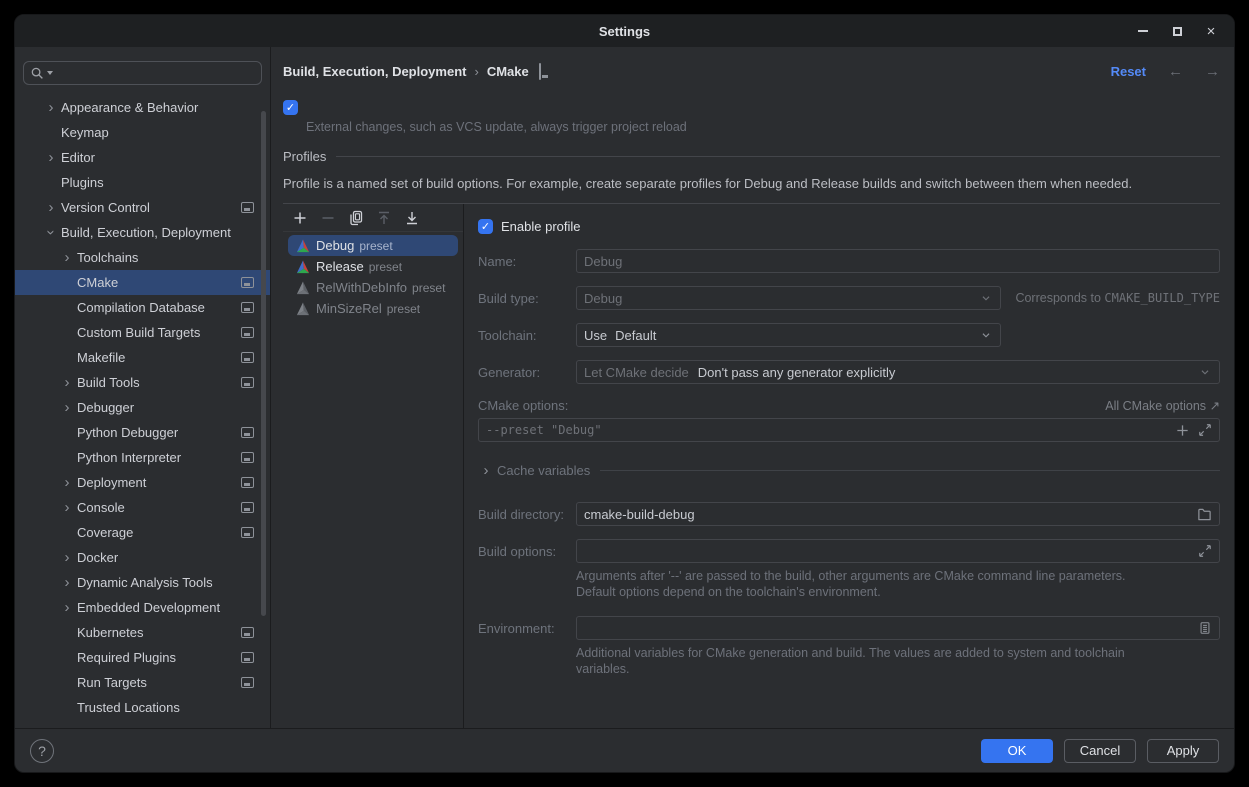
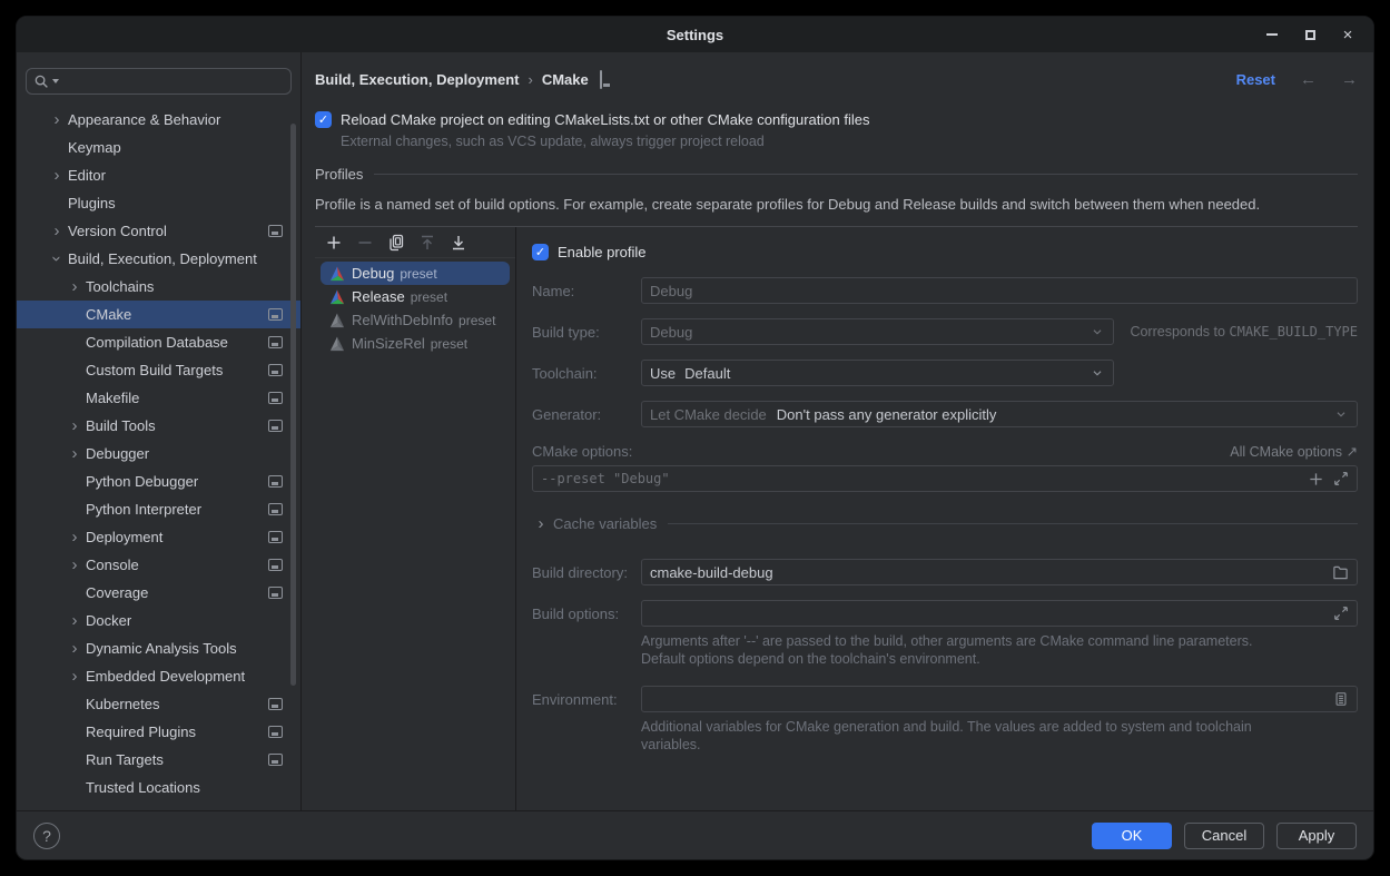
  Settings
  ×
  ›
  Appearance & Behavior
  Keymap
  ›
  Editor
  Plugins
  ›
  Version Control
  Build, Execution, Deployment
  ›
  Toolchains
  CMake
  Compilation Database
  Custom Build Targets
  Makefile
  ›
  Build Tools
  ›
  Debugger
  Python Debugger
  Python Interpreter
  ›
  Deployment
  ›
  Console
  Coverage
  ›
  Docker
  ›
  Dynamic Analysis Tools
  ›
  Embedded Development
  Kubernetes
  Required Plugins
  Run Targets
  Trusted Locations
  Build, Execution, Deployment
  ›
  CMake
  Reset
  ←
  →
  ✓
+ Reload CMake project on editing CMakeLists.txt or other CMake configuration files
  External changes, such as VCS update, always trigger project reload
  Profiles
  Profile is a named set of build options. For example, create separate profiles for Debug and Release builds and switch between them when needed.
  Debug
  preset
  Release
  preset
  RelWithDebInfo
  preset
  MinSizeRel
  preset
  ✓
  Enable profile
  Name:
  Debug
  Build type:
  Debug
  Corresponds to CMAKE_BUILD_TYPE
  Toolchain:
  Use
  Default
  Generator:
  Let CMake decide
  Don't pass any generator explicitly
  CMake options:
  All CMake options ↗
  --preset "Debug"
  ›
  Cache variables
  Build directory:
  cmake-build-debug
  Build options:
  Arguments after '--' are passed to the build, other arguments are CMake command line parameters.
  Default options depend on the toolchain's environment.
  Environment:
  Additional variables for CMake generation and build. The values are added to system and toolchain variables.
  ?
  OK
  Cancel
  Apply
